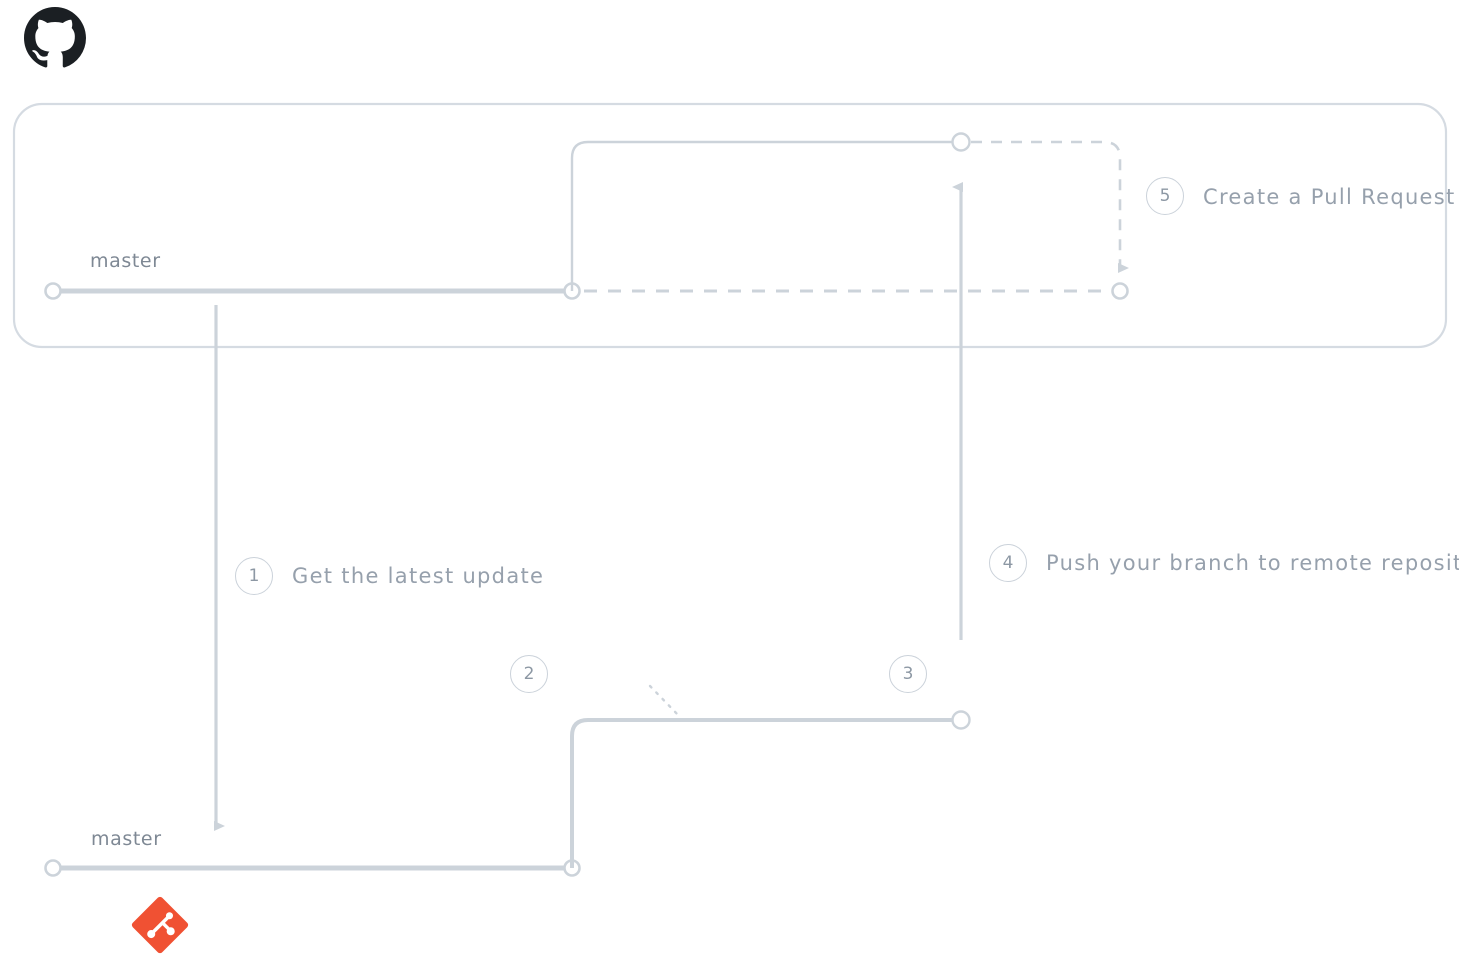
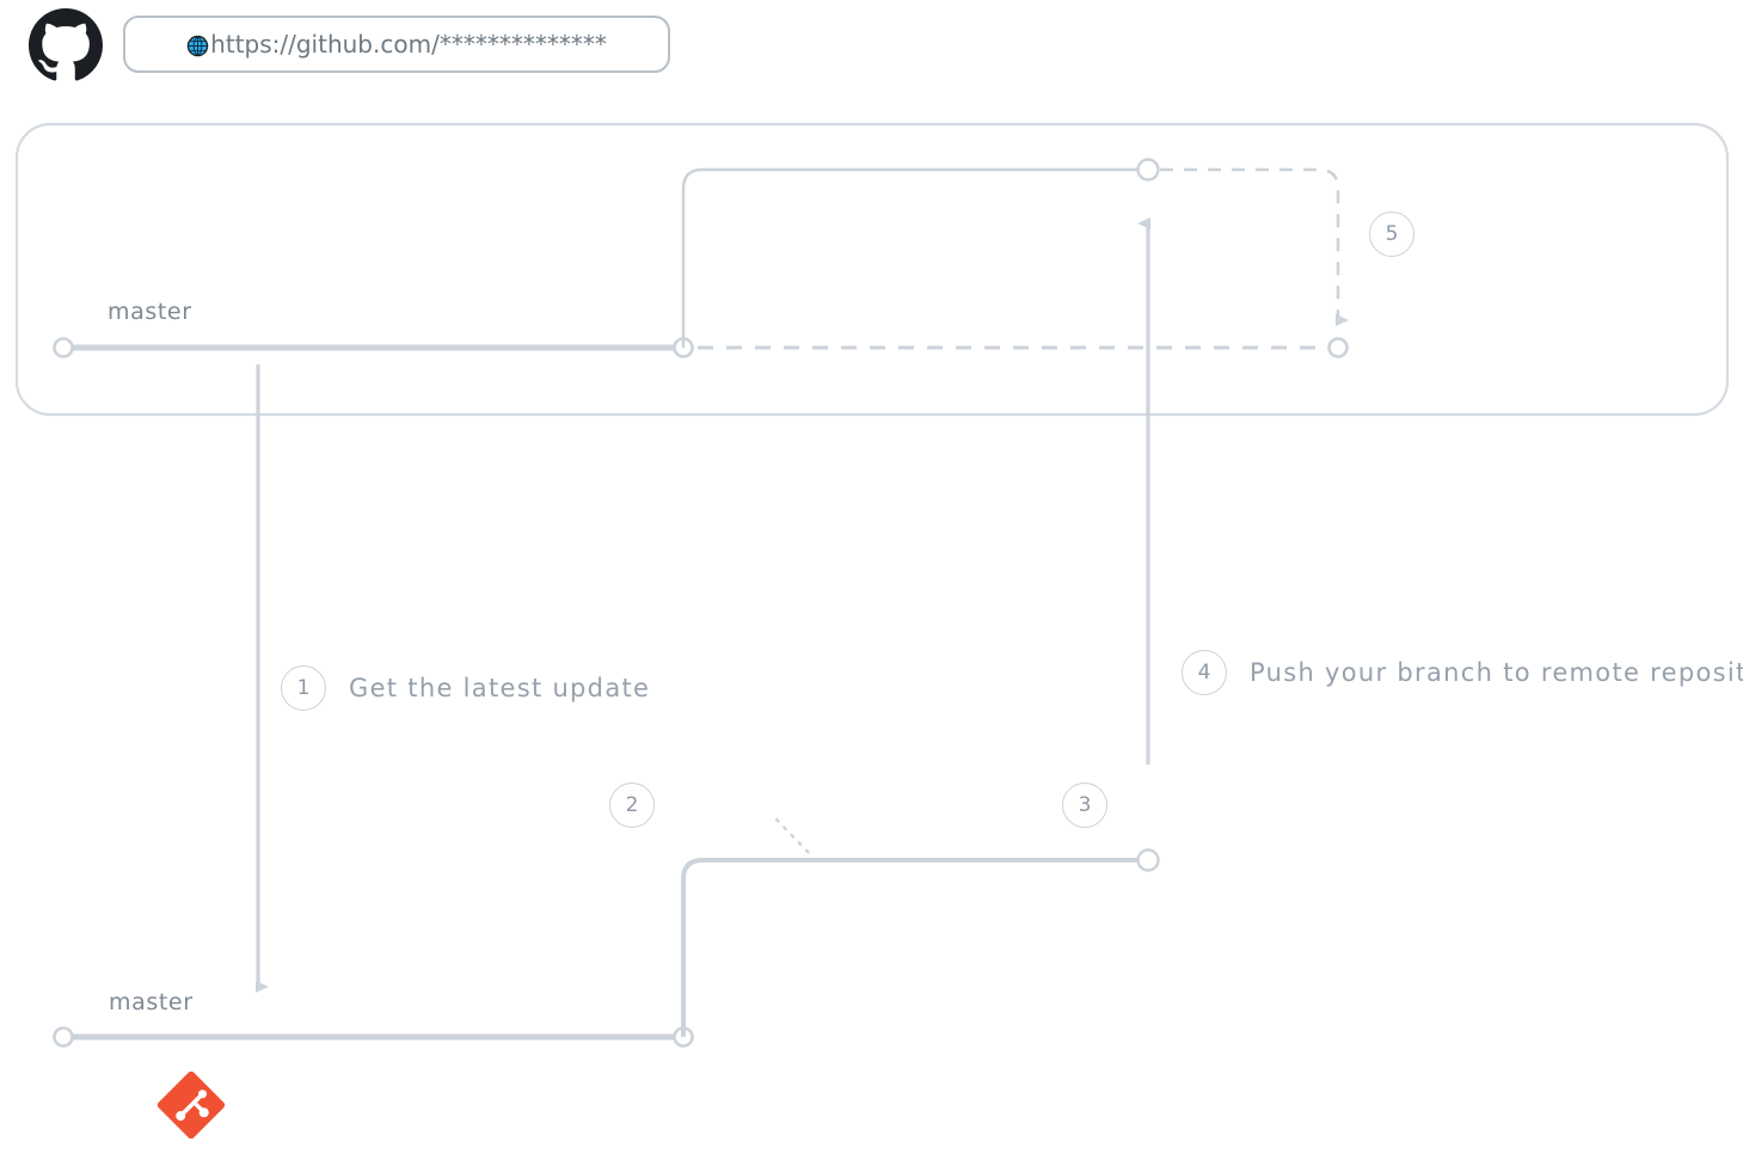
+ https://github.com/**************
  master
  master
  5
- Create a Pull Request
  1
  Get the latest update
  4
  Push your branch to remote reposit
  2
  3
